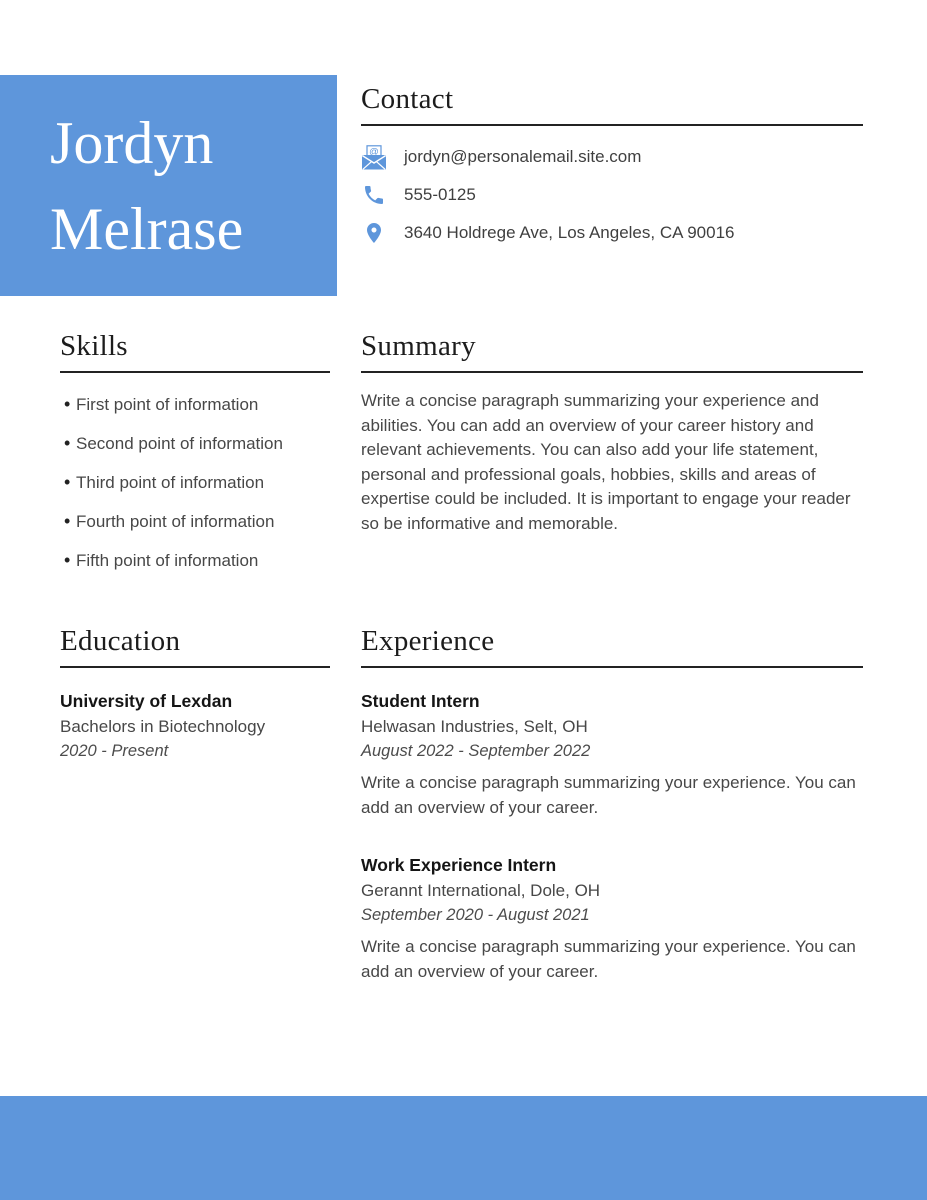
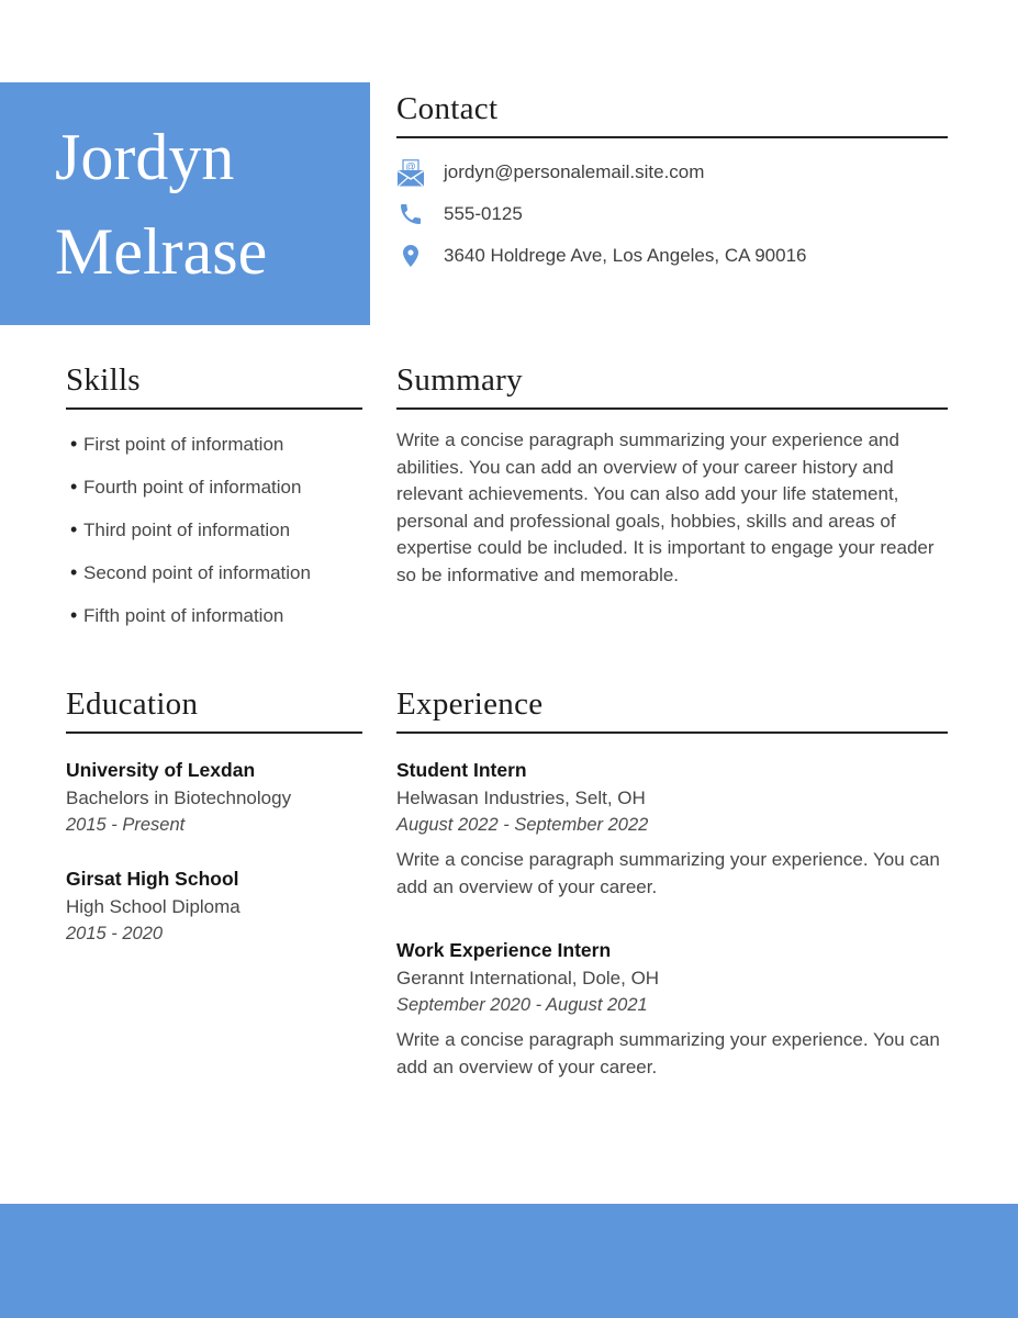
  Jordyn
  Melrase
  Contact
  @
  jordyn@personalemail.site.com
  555-0125
  3640 Holdrege Ave, Los Angeles, CA 90016
  Skills
  •
  First point of information
  •
- Second point of information
+ Fourth point of information
  •
  Third point of information
  •
- Fourth point of information
+ Second point of information
  •
  Fifth point of information
  Summary
  Write a concise paragraph summarizing your experience and abilities. You can add an overview of your career history and relevant achievements. You can also add your life statement, personal and professional goals, hobbies, skills and areas of expertise could be included. It is important to engage your reader so be informative and memorable.
  Education
  University of Lexdan
  Bachelors in Biotechnology
- 2020 - Present
+ 2015 - Present
+ Girsat High School
+ High School Diploma
+ 2015 - 2020
  Experience
  Student Intern
  Helwasan Industries, Selt, OH
  August 2022 - September 2022
  Write a concise paragraph summarizing your experience. You can add an overview of your career.
  Work Experience Intern
  Gerannt International, Dole, OH
  September 2020 - August 2021
  Write a concise paragraph summarizing your experience. You can add an overview of your career.
